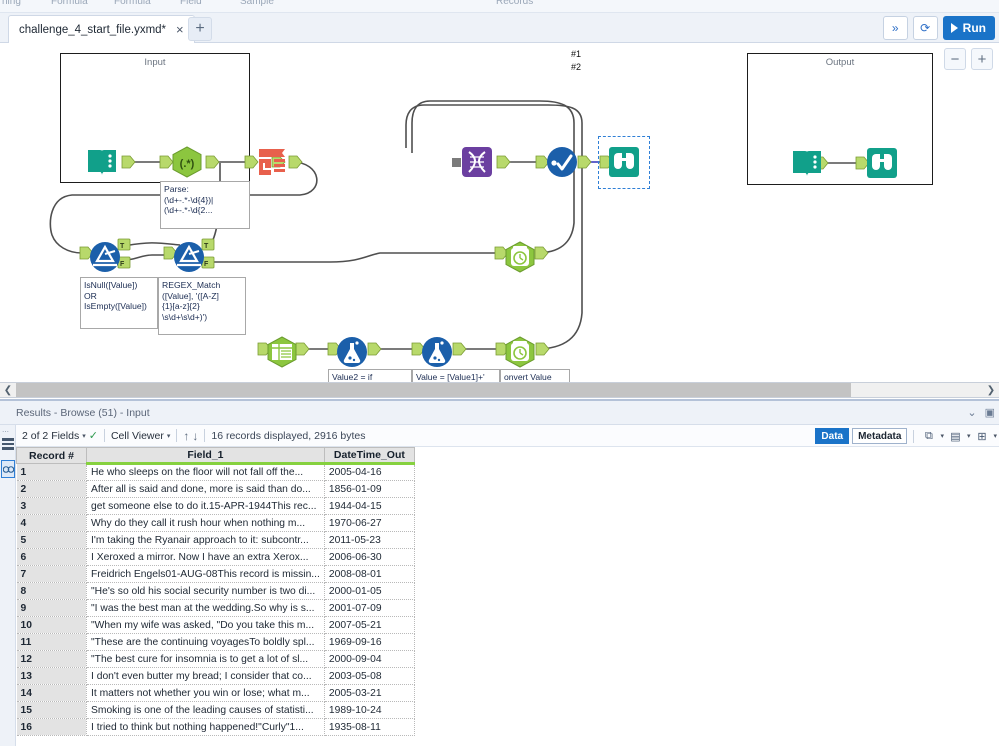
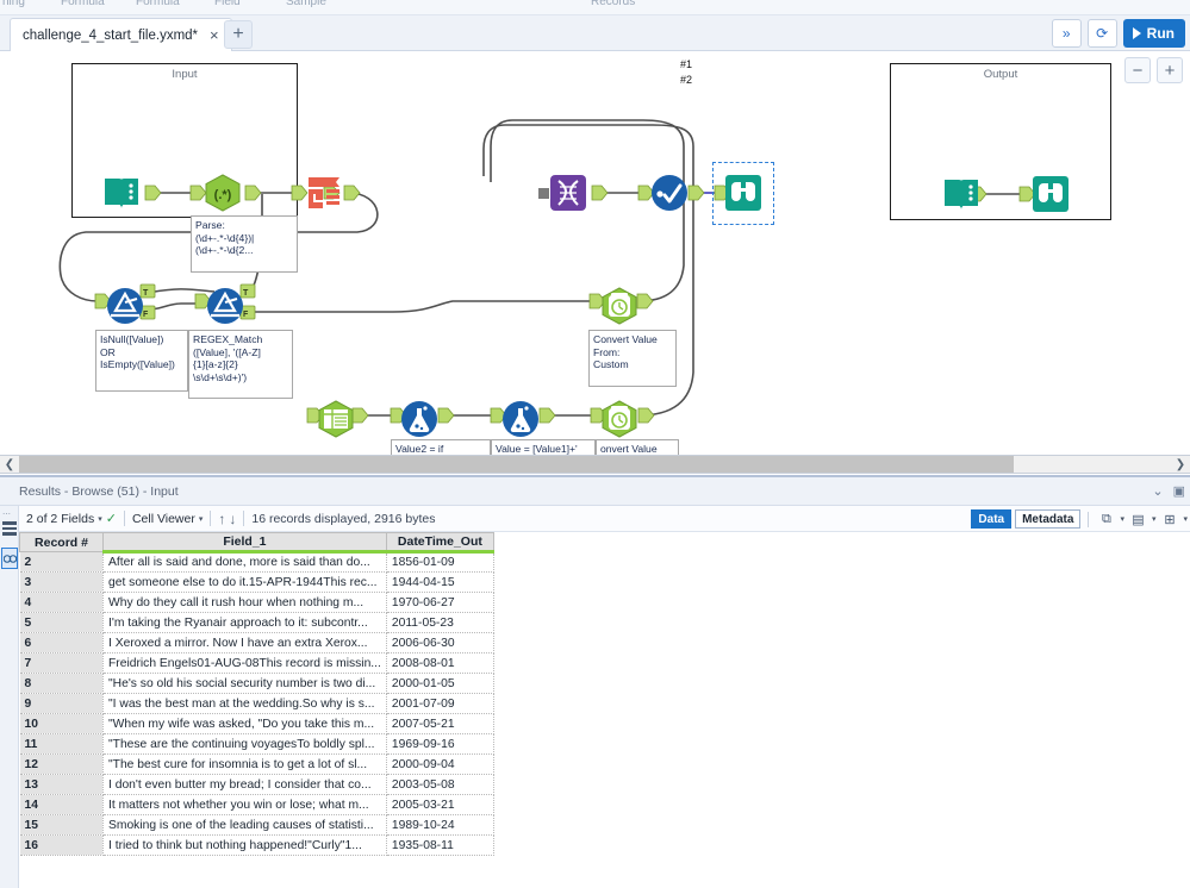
  ning
  Formula
  Formula
  Field
  Sample
  Records
  challenge_4_start_file.yxmd*
  ×
  +
  »
  ⟳
  Run
  −
  +
  Input
  Output
  #1
  #2
  (.*)
  Parse:
  (\d+-.*-\d{4})|
  (\d+-.*-\d{2...
  IsNull([Value])
  OR
  IsEmpty([Value])
  REGEX_Match
  ([Value], '([A-Z]
  {1}[a-z]{2}
  \s\d+\s\d+)')
+ Convert Value
+ From:
+ Custom
  Value2 = if
  Value = [Value1]+'
  onvert Value
  ❮
  ❯
  Results - Browse (51) - Input
  ⌄
  ▣
  2 of 2 Fields
  ✓
  Cell Viewer
  ↑
  ↓
  16 records displayed, 2916 bytes
  Data
  Metadata
  ⧉
  ▤
  ⊞
  Record #	Field_1	DateTime_Out
- 1	He who sleeps on the floor will not fall off the...	2005-04-16
  2	After all is said and done, more is said than do...	1856-01-09
  3	get someone else to do it.15-APR-1944This rec...	1944-04-15
  4	Why do they call it rush hour when nothing m...	1970-06-27
  5	I'm taking the Ryanair approach to it: subcontr...	2011-05-23
  6	I Xeroxed a mirror. Now I have an extra Xerox...	2006-06-30
  7	Freidrich Engels01-AUG-08This record is missin...	2008-08-01
  8	"He's so old his social security number is two di...	2000-01-05
  9	"I was the best man at the wedding.So why is s...	2001-07-09
  10	"When my wife was asked, "Do you take this m...	2007-05-21
  11	"These are the continuing voyagesTo boldly spl...	1969-09-16
  12	"The best cure for insomnia is to get a lot of sl...	2000-09-04
  13	I don't even butter my bread; I consider that co...	2003-05-08
  14	It matters not whether you win or lose; what m...	2005-03-21
  15	Smoking is one of the leading causes of statisti...	1989-10-24
  16	I tried to think but nothing happened!"Curly"1...	1935-08-11
